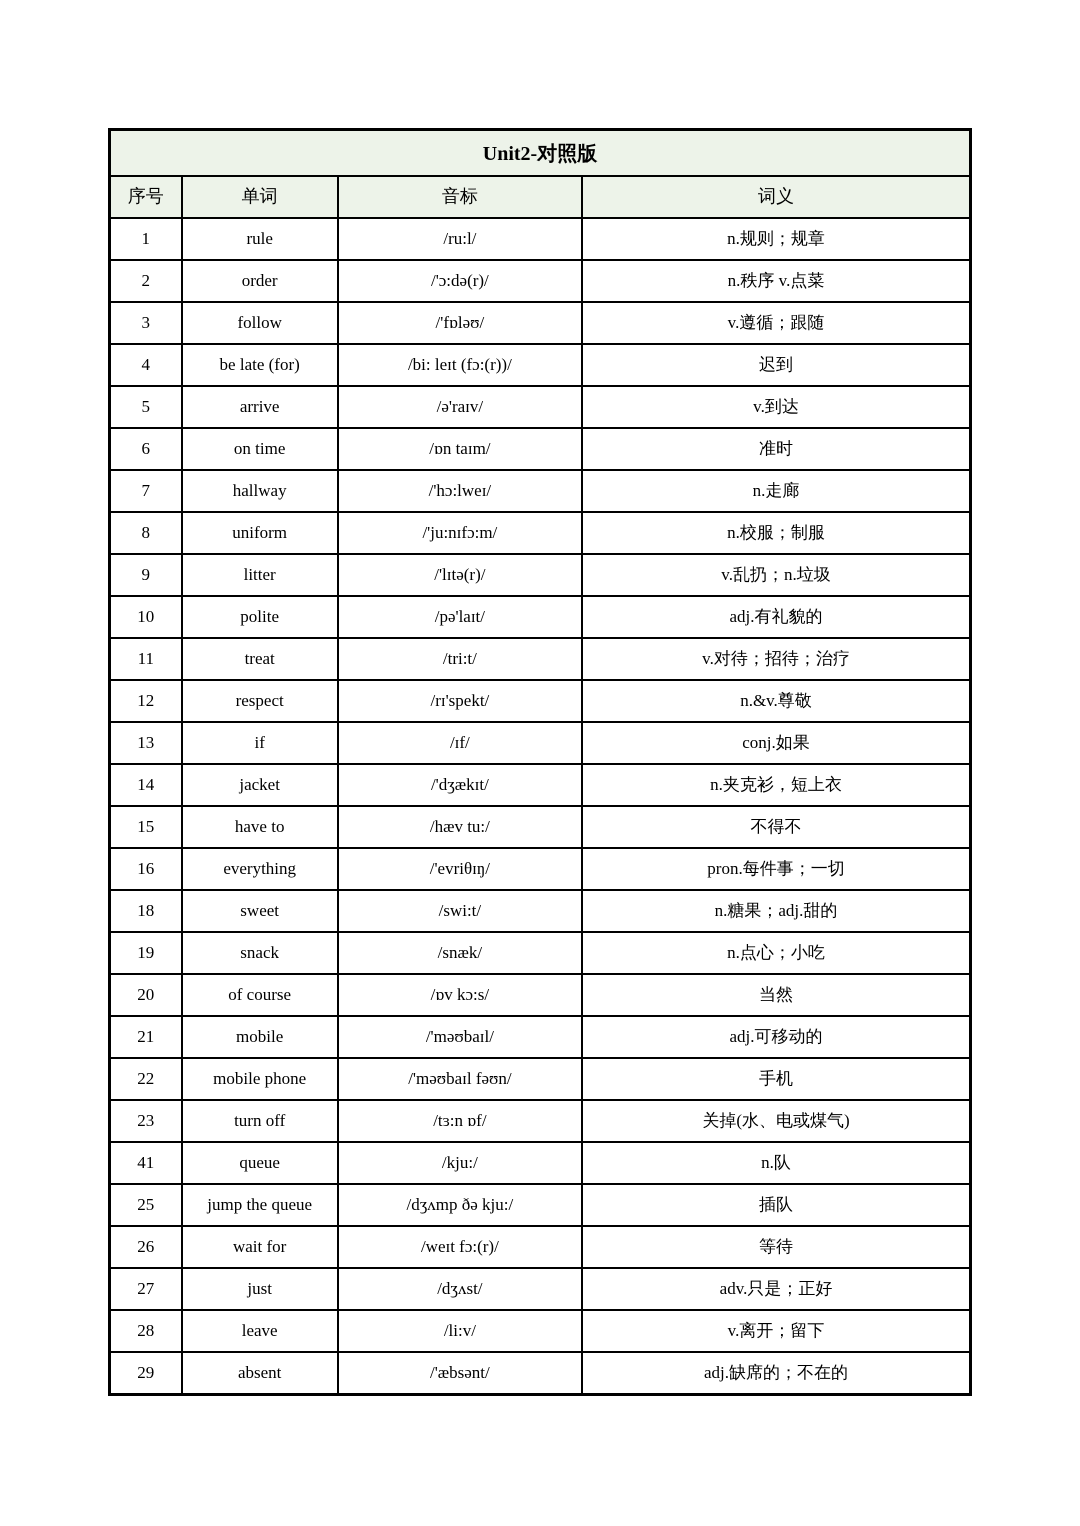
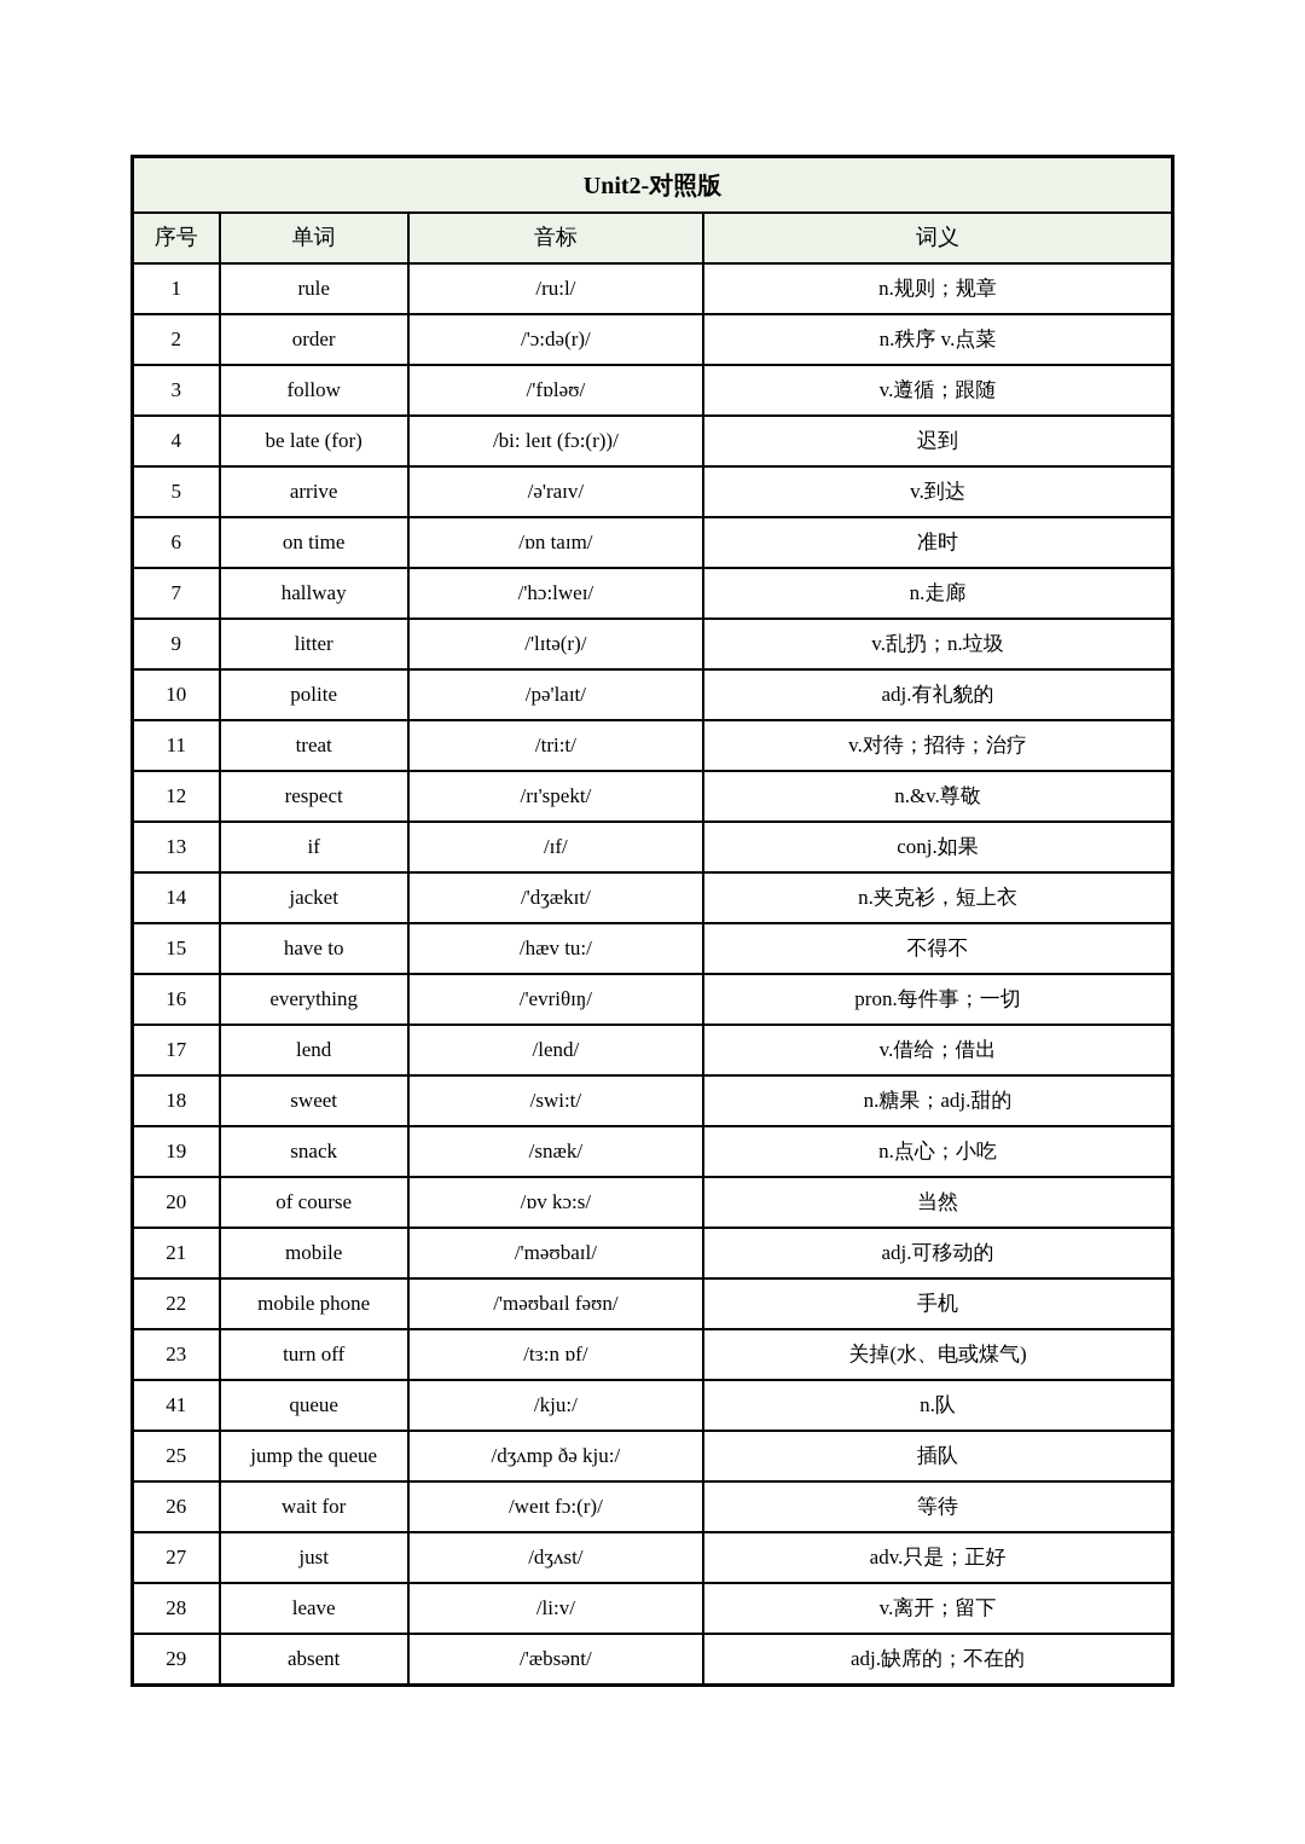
  Unit2-对照版
  序号	单词	音标	词义
  1	rule	/ru:l/	n.规则；规章
  2	order	/'ɔ:də(r)/	n.秩序 v.点菜
  3	follow	/'fɒləʊ/	v.遵循；跟随
  4	be late (for)	/bi: leɪt (fɔ:(r))/	迟到
  5	arrive	/ə'raɪv/	v.到达
  6	on time	/ɒn taɪm/	准时
  7	hallway	/'hɔ:lweɪ/	n.走廊
- 8	uniform	/'ju:nɪfɔ:m/	n.校服；制服
  9	litter	/'lɪtə(r)/	v.乱扔；n.垃圾
  10	polite	/pə'laɪt/	adj.有礼貌的
  11	treat	/tri:t/	v.对待；招待；治疗
  12	respect	/rɪ'spekt/	n.&v.尊敬
  13	if	/ɪf/	conj.如果
  14	jacket	/'dʒækɪt/	n.夹克衫，短上衣
  15	have to	/hæv tu:/	不得不
  16	everything	/'evriθɪŋ/	pron.每件事；一切
+ 17	lend	/lend/	v.借给；借出
  18	sweet	/swi:t/	n.糖果；adj.甜的
  19	snack	/snæk/	n.点心；小吃
  20	of course	/ɒv kɔ:s/	当然
  21	mobile	/'məʊbaɪl/	adj.可移动的
  22	mobile phone	/'məʊbaɪl fəʊn/	手机
  23	turn off	/tɜ:n ɒf/	关掉(水、电或煤气)
  41	queue	/kju:/	n.队
  25	jump the queue	/dʒʌmp ðə kju:/	插队
  26	wait for	/weɪt fɔ:(r)/	等待
  27	just	/dʒʌst/	adv.只是；正好
  28	leave	/li:v/	v.离开；留下
  29	absent	/'æbsənt/	adj.缺席的；不在的
